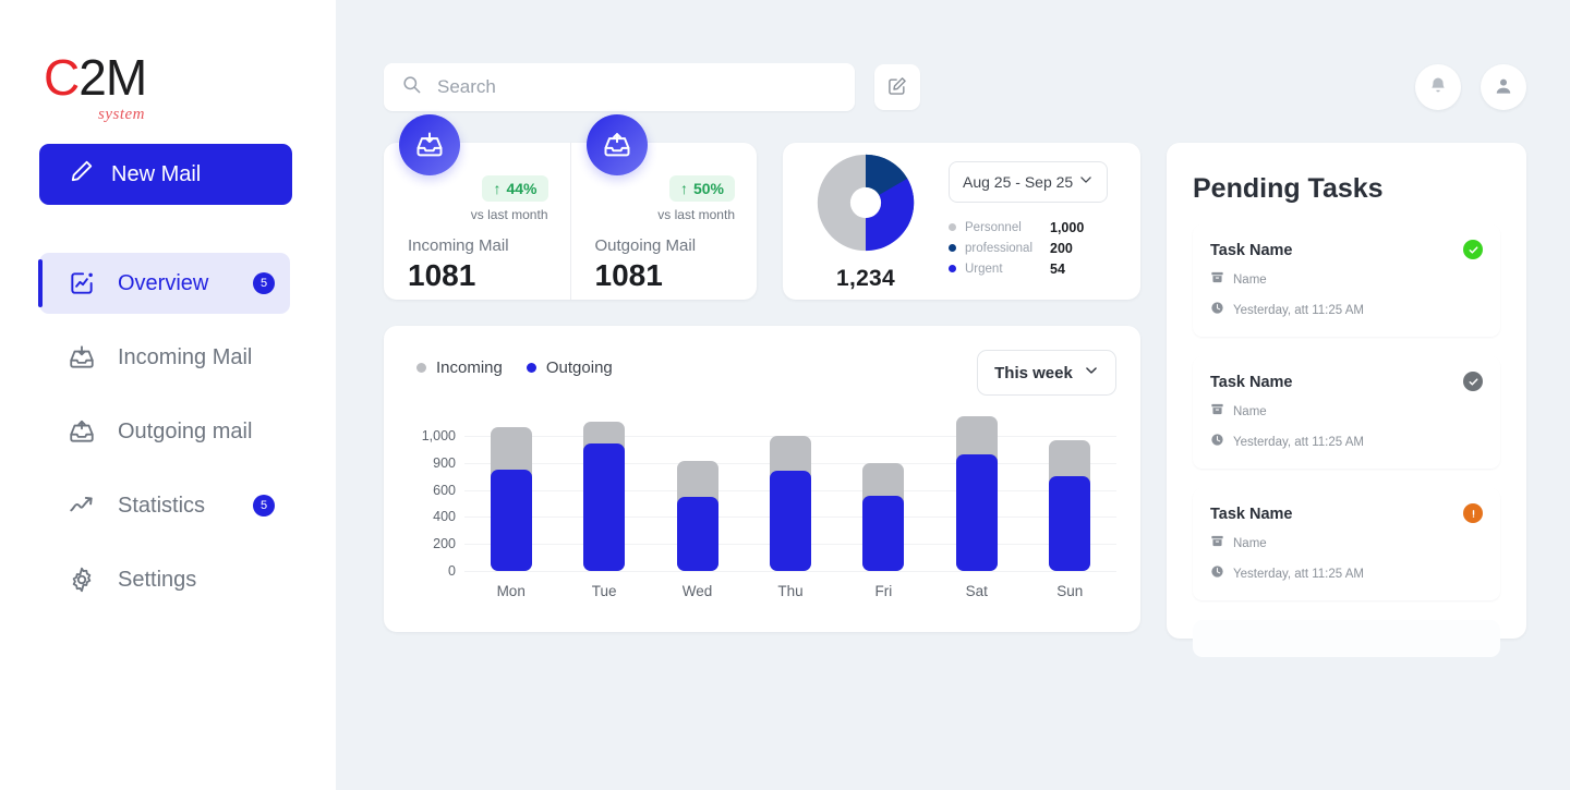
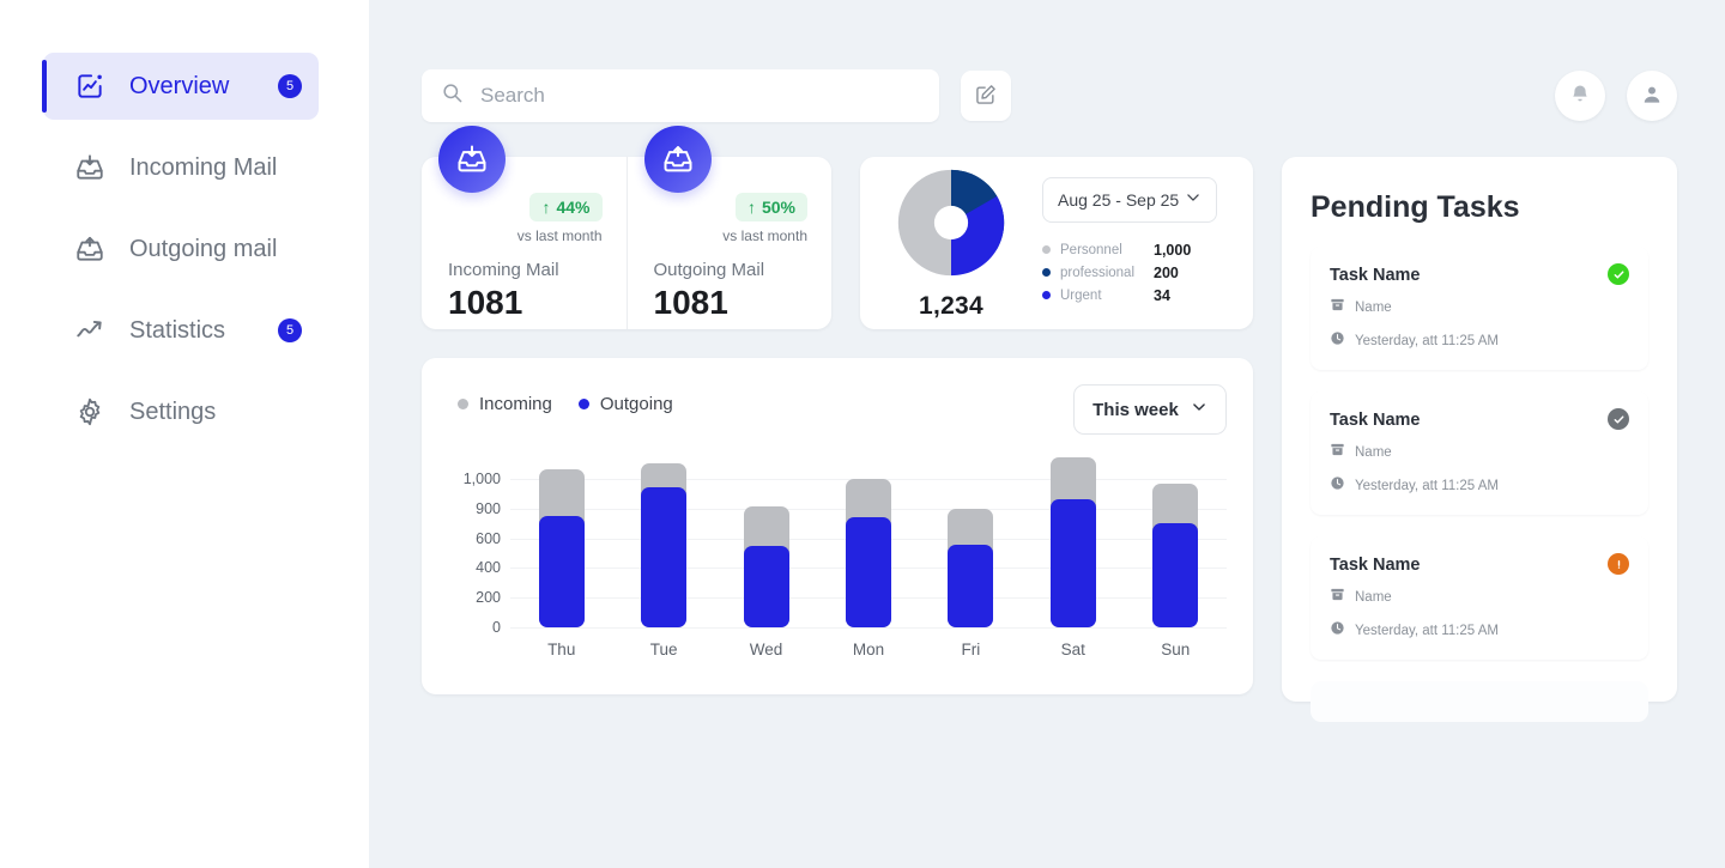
- C2M
- system
- New Mail
  Overview
  5
  Incoming Mail
  Outgoing mail
  Statistics
  5
  Settings
  Search
  ↑
  44%
  vs last month
  Incoming Mail
  1081
  ↑
  50%
  vs last month
  Outgoing Mail
  1081
  1,234
  Aug 25 - Sep 25
  Personnel
  1,000
  professional
  200
  Urgent
- 54
+ 34
  Incoming
  Outgoing
  This week
  0
  200
  400
  600
  900
  1,000
- Mon
+ Thu
  Tue
  Wed
- Thu
+ Mon
  Fri
  Sat
  Sun
  Pending Tasks
  Task Name
  Name
  Yesterday, att 11:25 AM
  Task Name
  Name
  Yesterday, att 11:25 AM
  Task Name
  Name
  Yesterday, att 11:25 AM
